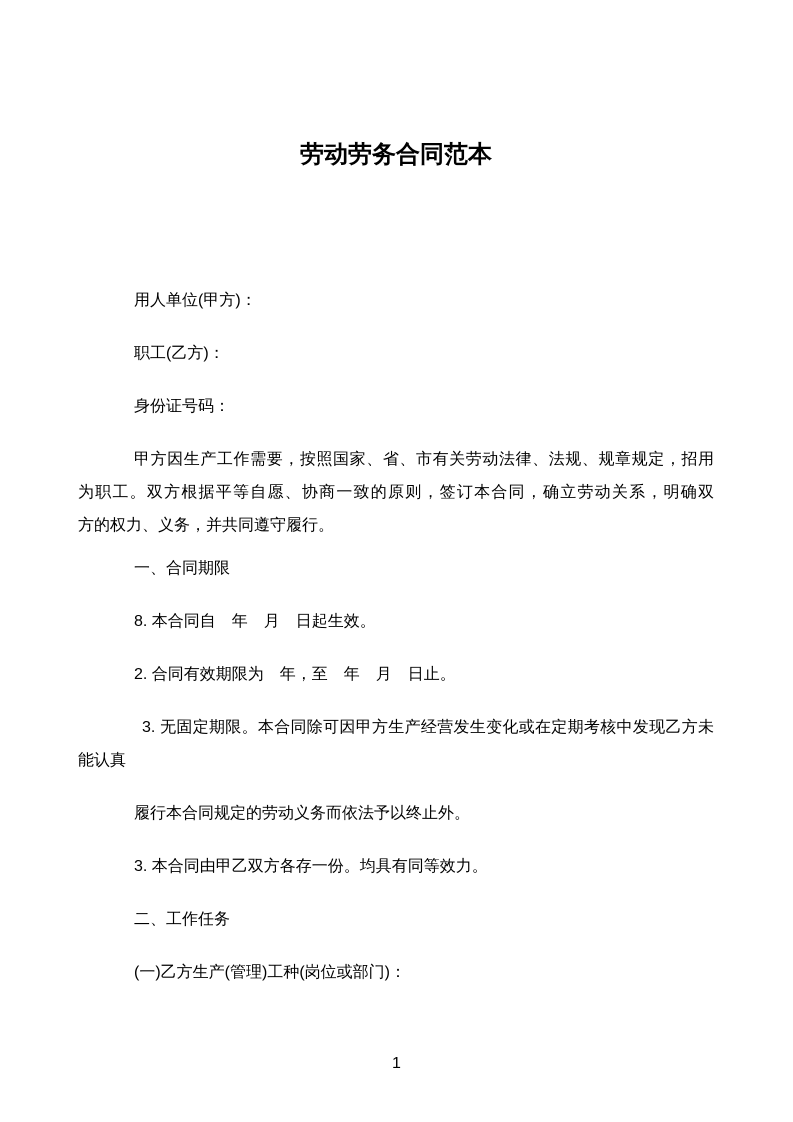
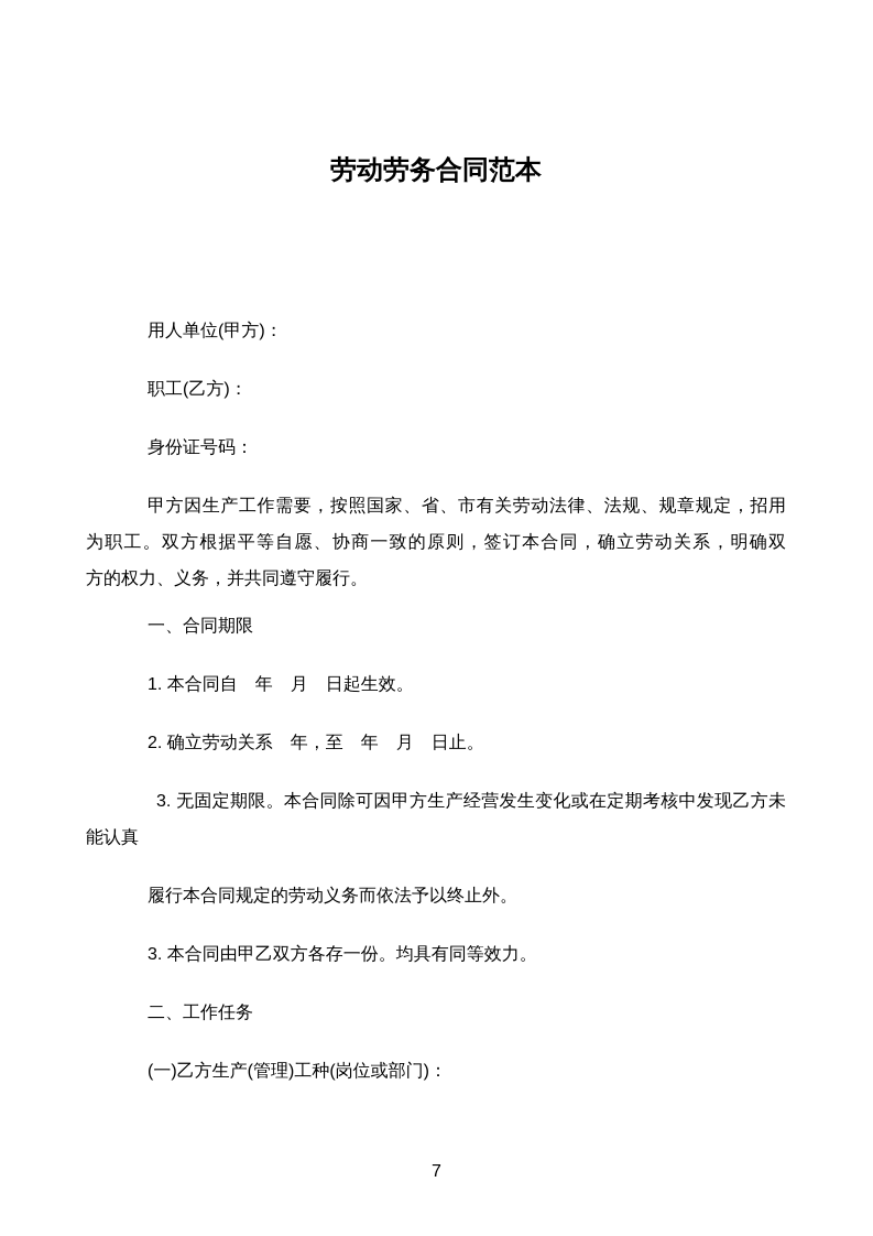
  劳动劳务合同范本
  用人单位(甲方)：
  职工(乙方)：
  身份证号码：
  甲方因生产工作需要，按照国家、省、市有关劳动法律、法规、规章规定，招用
  为职工。双方根据平等自愿、协商一致的原则，签订本合同，确立劳动关系，明确双
  方的权力、义务，并共同遵守履行。
  一、合同期限
- 8. 本合同自 年 月 日起生效。
+ 1. 本合同自 年 月 日起生效。
- 2. 合同有效期限为 年，至 年 月 日止。
+ 2. 确立劳动关系 年，至 年 月 日止。
  3. 无固定期限。本合同除可因甲方生产经营发生变化或在定期考核中发现乙方未
  能认真
  履行本合同规定的劳动义务而依法予以终止外。
  3. 本合同由甲乙双方各存一份。均具有同等效力。
  二、工作任务
  (一)乙方生产(管理)工种(岗位或部门)：
- 1
+ 7
